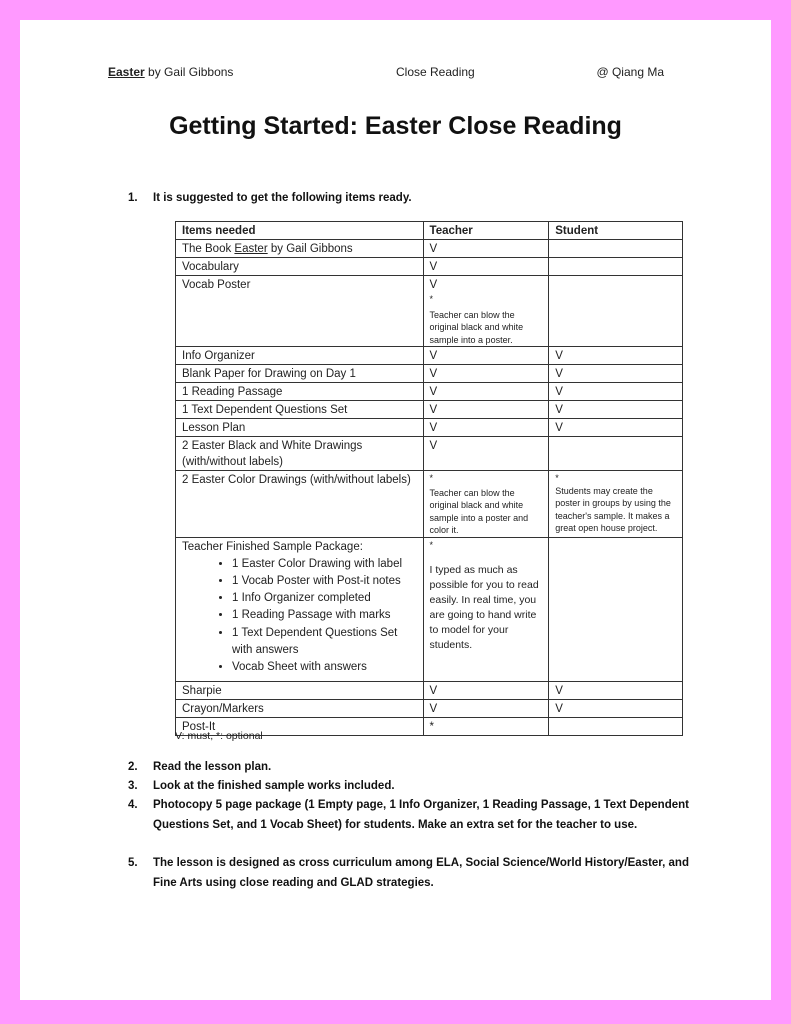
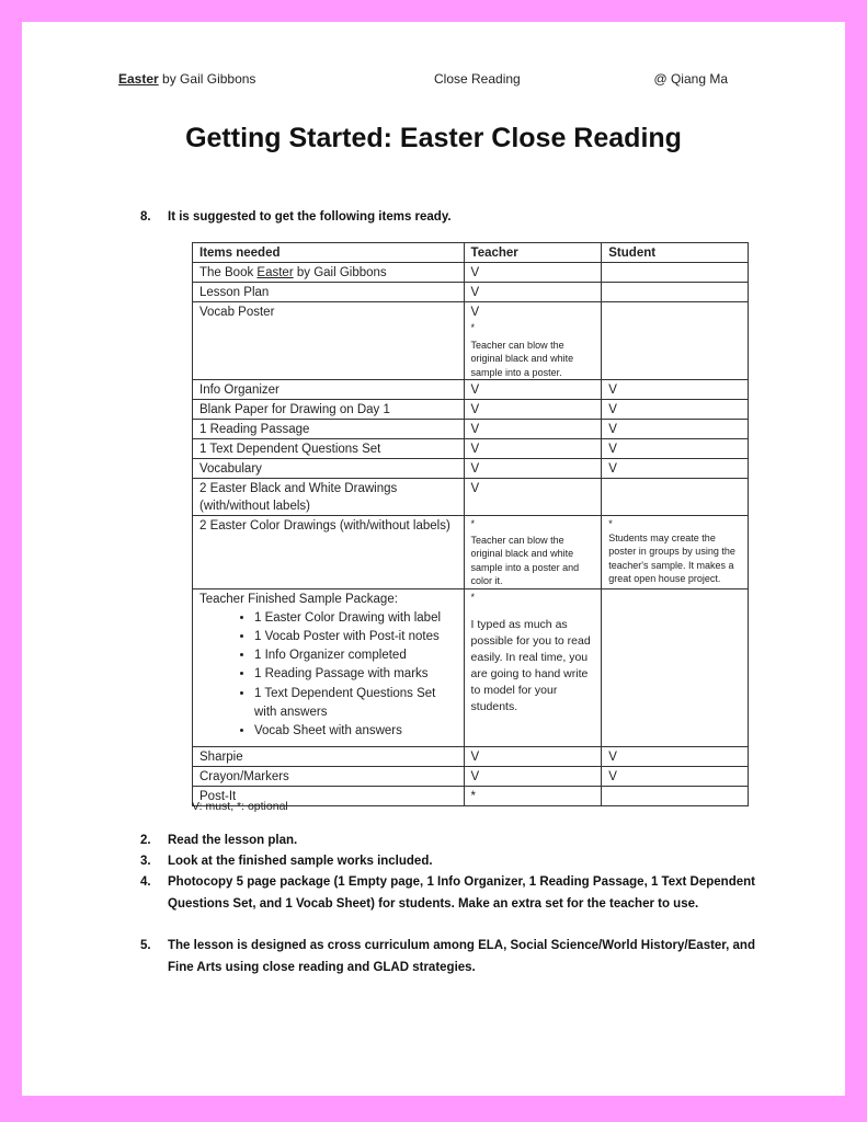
  Easter by Gail Gibbons
  Close Reading
  @ Qiang Ma
  Getting Started: Easter Close Reading
- 1.
+ 8.
  It is suggested to get the following items ready.
  Items needed	Teacher	Student
  The Book Easter by Gail Gibbons	V
- Vocabulary	V
+ Lesson Plan	V
  Vocab Poster	V * Teacher can blow the original black and white sample into a poster.
  Info Organizer	V	V
  Blank Paper for Drawing on Day 1	V	V
  1 Reading Passage	V	V
  1 Text Dependent Questions Set	V	V
- Lesson Plan	V	V
+ Vocabulary	V	V
  2 Easter Black and White Drawings (with/without labels)	V
  2 Easter Color Drawings (with/without labels)	* Teacher can blow the original black and white sample into a poster and color it.	* Students may create the poster in groups by using the teacher's sample. It makes a great open house project.
  Teacher Finished Sample Package: 1 Easter Color Drawing with label 1 Vocab Poster with Post-it notes 1 Info Organizer completed 1 Reading Passage with marks 1 Text Dependent Questions Set with answers Vocab Sheet with answers	* I typed as much as possible for you to read easily. In real time, you are going to hand write to model for your students.
  Sharpie	V	V
  Crayon/Markers	V	V
  Post-It	*
  V: must, *: optional
  2.
  Read the lesson plan.
  3.
  Look at the finished sample works included.
  4.
  Photocopy 5 page package (1 Empty page, 1 Info Organizer, 1 Reading Passage, 1 Text Dependent Questions Set, and 1 Vocab Sheet) for students. Make an extra set for the teacher to use.
  5.
  The lesson is designed as cross curriculum among ELA, Social Science/World History/Easter, and Fine Arts using close reading and GLAD strategies.
